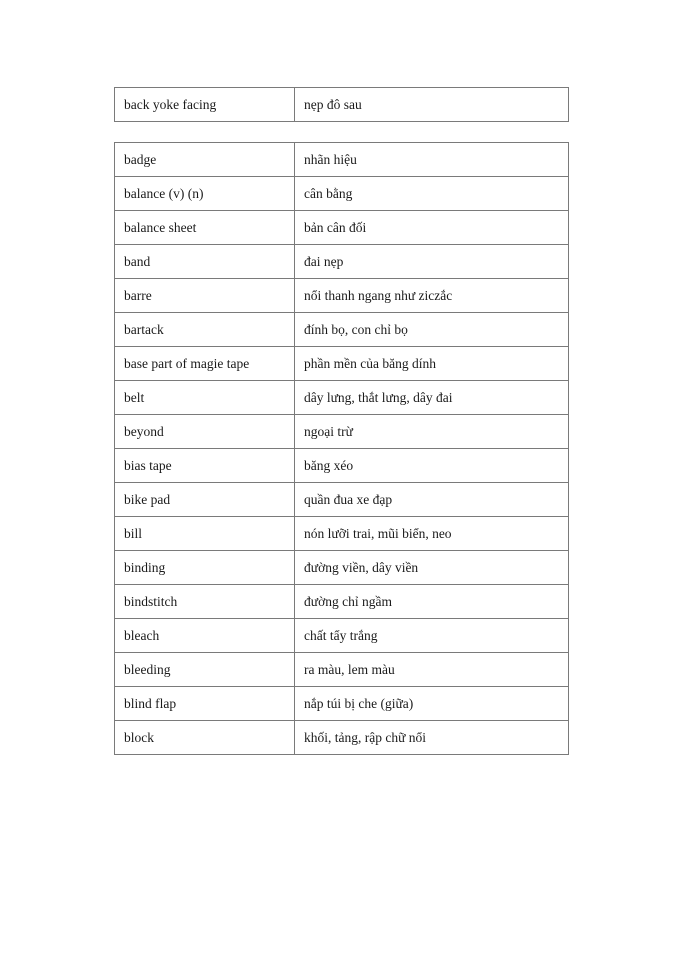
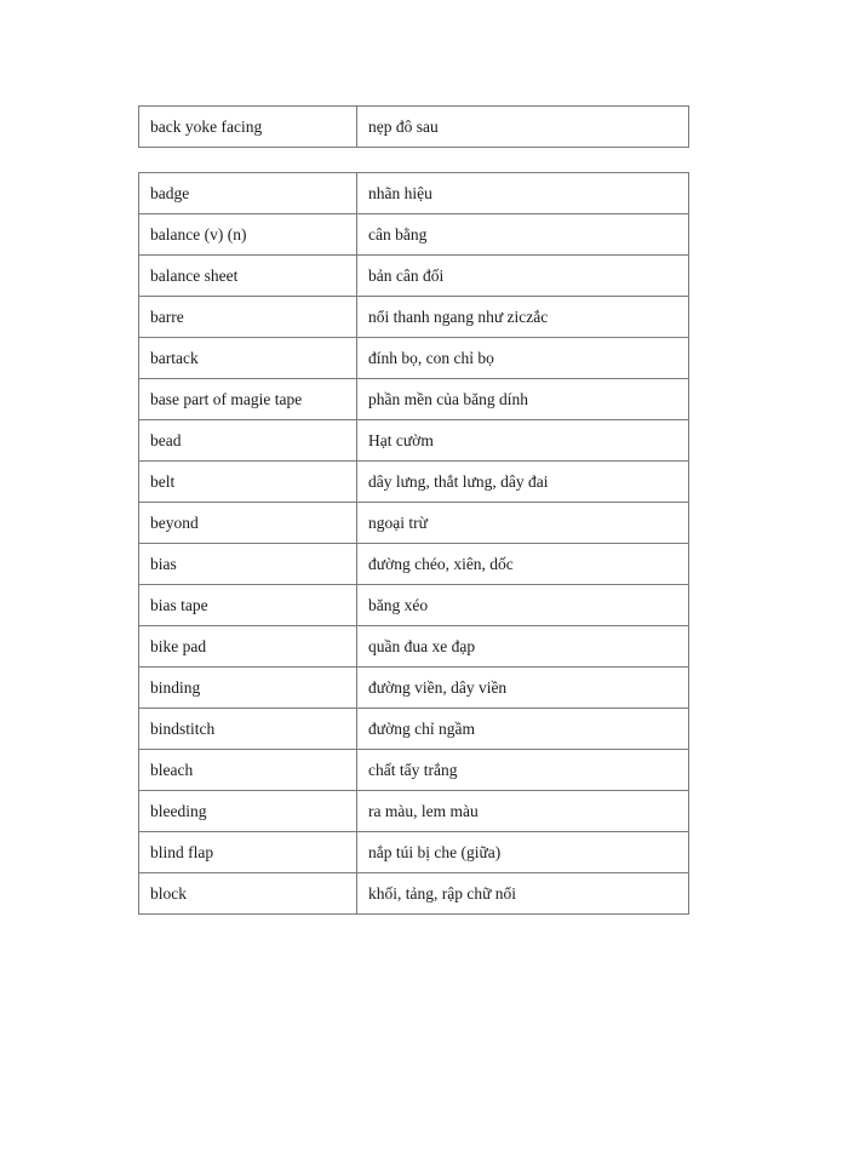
  back yoke facing	nẹp đô sau
  badge	nhãn hiệu
  balance (v) (n)	cân bằng
  balance sheet	bản cân đối
- band	đai nẹp
  barre	nổi thanh ngang như ziczắc
  bartack	đính bọ, con chỉ bọ
  base part of magie tape	phần mền của băng dính
+ bead	Hạt cườm
  belt	dây lưng, thắt lưng, dây đai
  beyond	ngoại trừ
+ bias	đường chéo, xiên, dốc
  bias tape	băng xéo
  bike pad	quần đua xe đạp
- bill	nón lưỡi trai, mũi biển, neo
  binding	đường viền, dây viền
  bindstitch	đường chỉ ngầm
  bleach	chất tẩy trắng
  bleeding	ra màu, lem màu
  blind flap	nắp túi bị che (giữa)
  block	khối, tảng, rập chữ nổi
